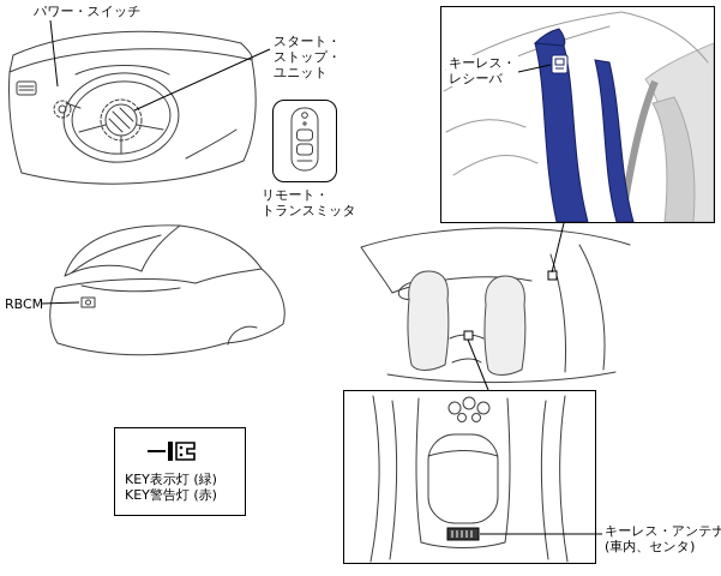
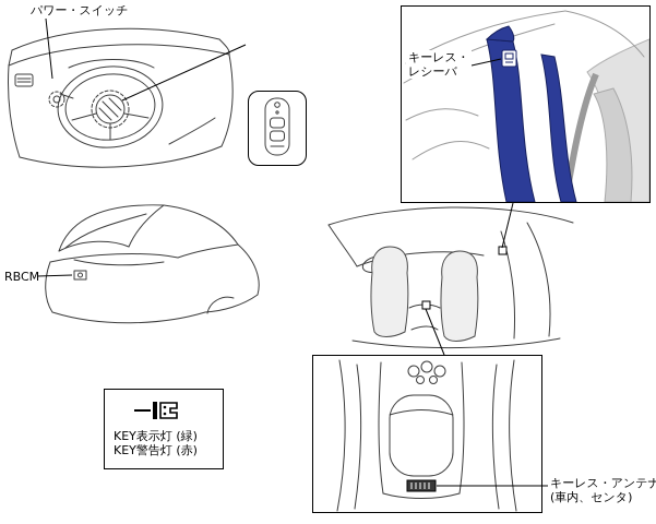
  KEY表示灯 (緑)
  KEY警告灯 (赤)
  パワー・スイッチ
- スタート・
- ストップ・
- ユニット
- リモート・
- トランスミッタ
  RBCM
  キーレス・
  レシーバ
  キーレス・アンテナ
  (車内、センタ)
